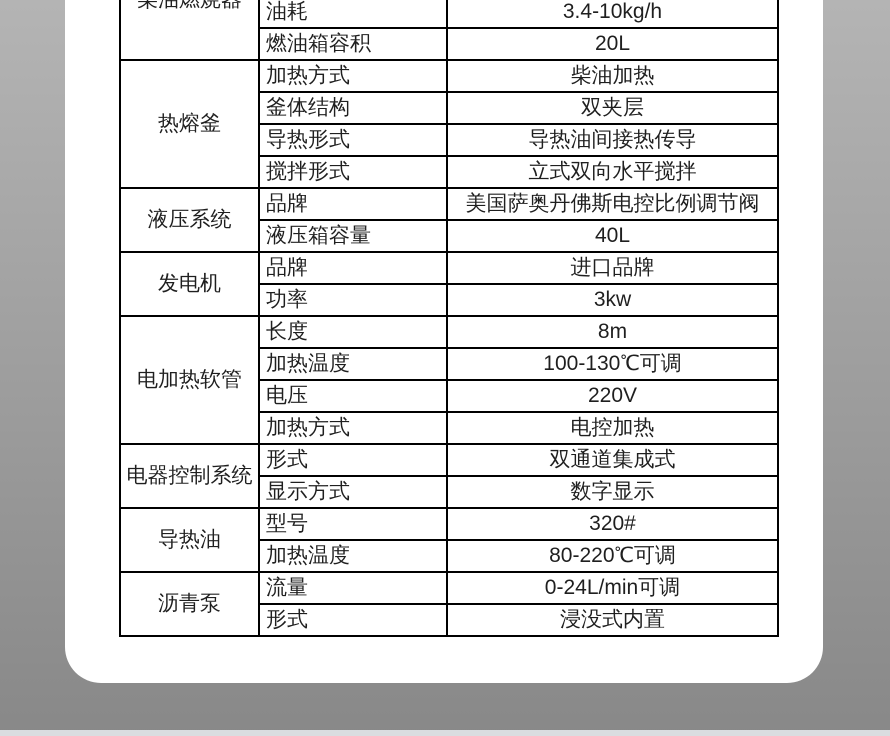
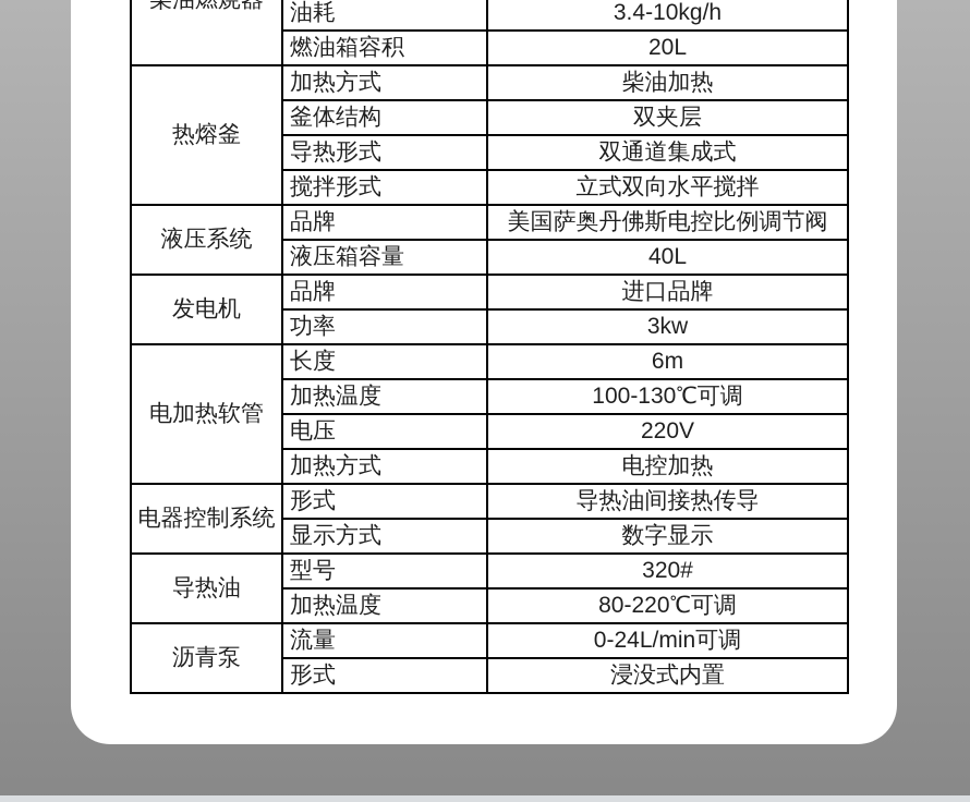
  油耗	3.4-10kg/h
  燃油箱容积	20L
  热熔釜	加热方式	柴油加热
  釜体结构	双夹层
- 导热形式	导热油间接热传导
+ 导热形式	双通道集成式
  搅拌形式	立式双向水平搅拌
  液压系统	品牌	美国萨奥丹佛斯电控比例调节阀
  液压箱容量	40L
  发电机	品牌	进口品牌
  功率	3kw
- 电加热软管	长度	8m
+ 电加热软管	长度	6m
  加热温度	100-130℃可调
  电压	220V
  加热方式	电控加热
- 电器控制系统	形式	双通道集成式
+ 电器控制系统	形式	导热油间接热传导
  显示方式	数字显示
  导热油	型号	320#
  加热温度	80-220℃可调
  沥青泵	流量	0-24L/min可调
  形式	浸没式内置
